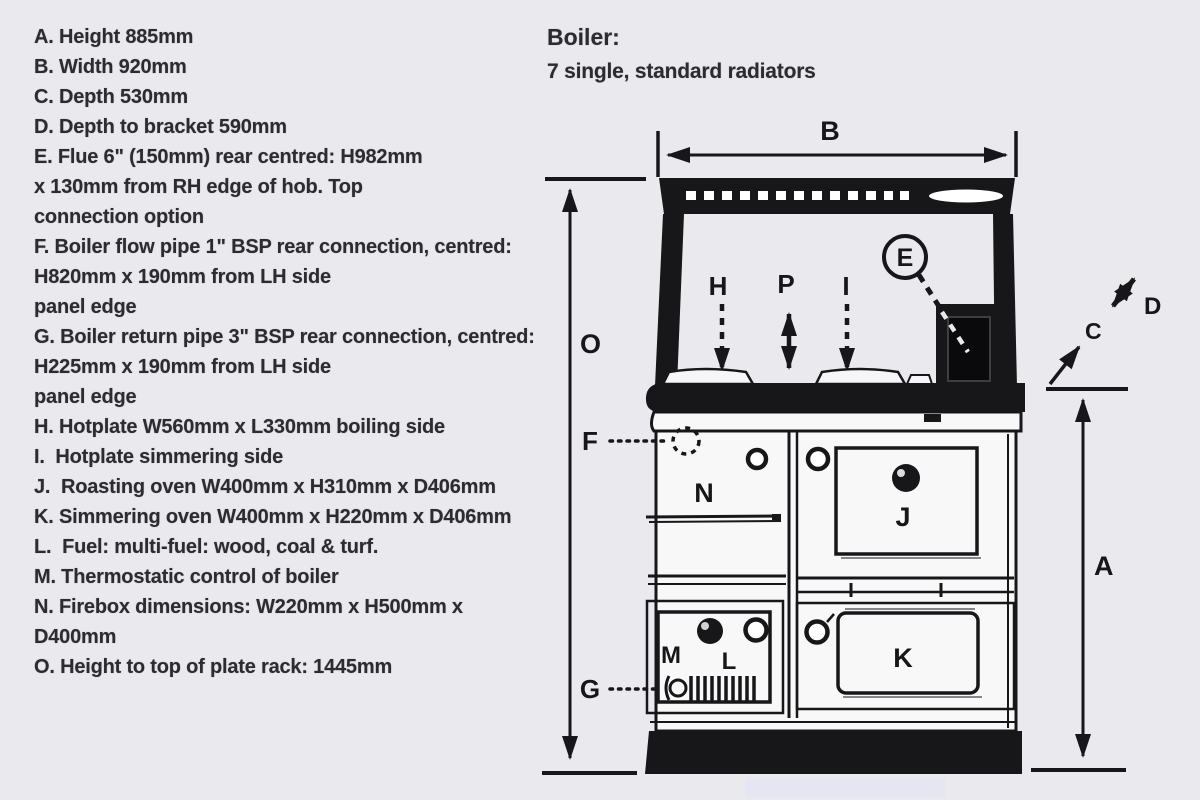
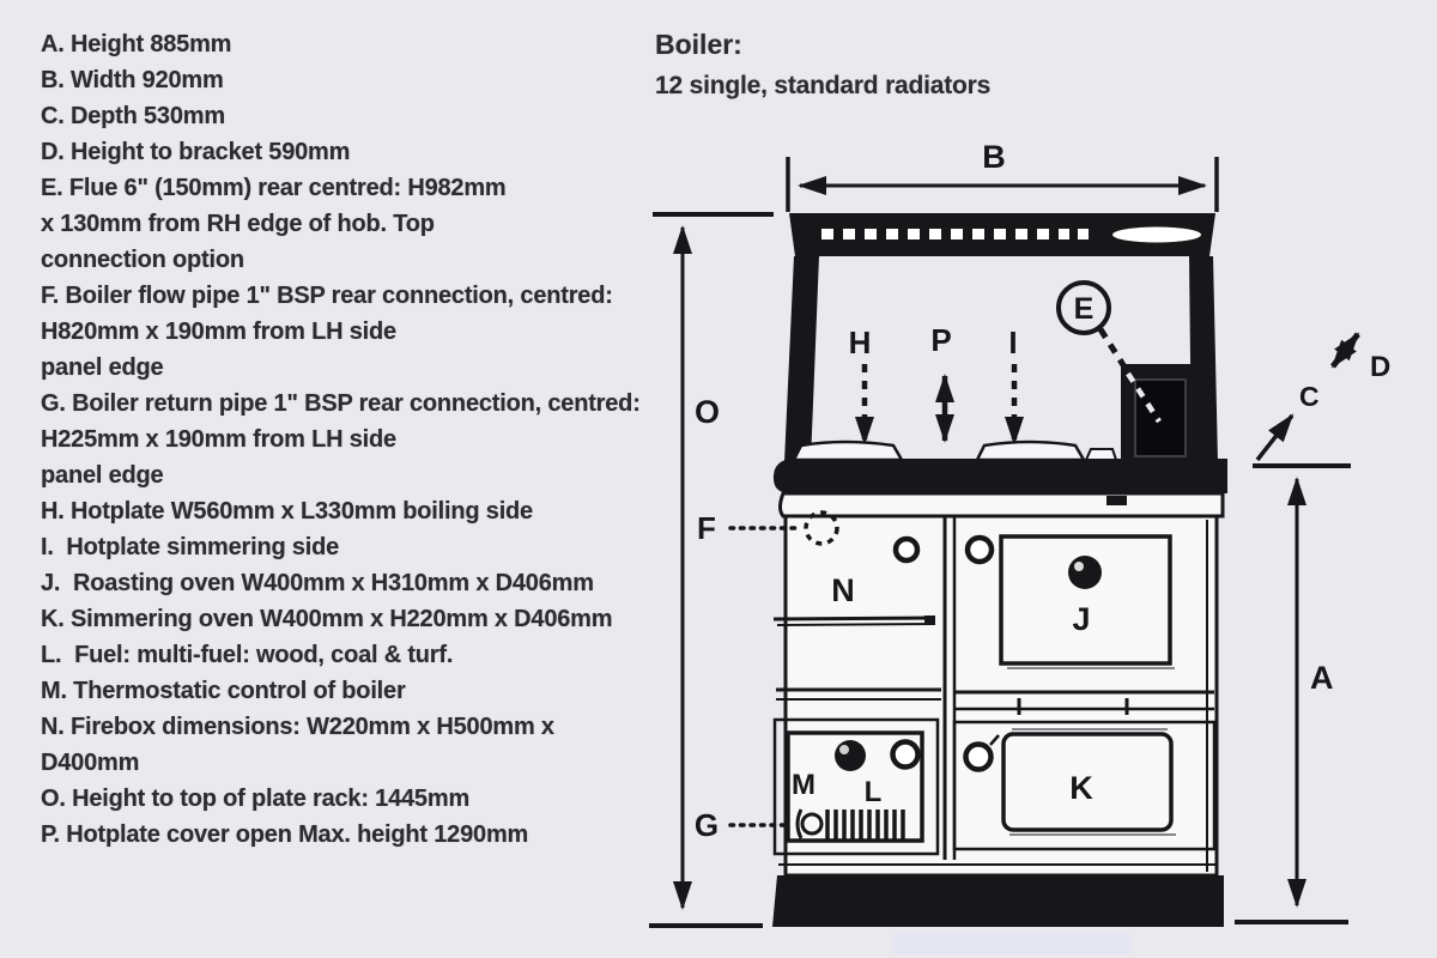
  A. Height 885mm
  B. Width 920mm
  C. Depth 530mm
- D. Depth to bracket 590mm
+ D. Height to bracket 590mm
  E. Flue 6" (150mm) rear centred: H982mm
  x 130mm from RH edge of hob. Top
  connection option
  F. Boiler flow pipe 1" BSP rear connection, centred:
  H820mm x 190mm from LH side
  panel edge
- G. Boiler return pipe 3" BSP rear connection, centred:
+ G. Boiler return pipe 1" BSP rear connection, centred:
  H225mm x 190mm from LH side
  panel edge
  H. Hotplate W560mm x L330mm boiling side
  I. Hotplate simmering side
  J. Roasting oven W400mm x H310mm x D406mm
  K. Simmering oven W400mm x H220mm x D406mm
  L. Fuel: multi-fuel: wood, coal & turf.
  M. Thermostatic control of boiler
  N. Firebox dimensions: W220mm x H500mm x
  D400mm
  O. Height to top of plate rack: 1445mm
+ P. Hotplate cover open Max. height 1290mm
  Boiler:
- 7 single, standard radiators
+ 12 single, standard radiators
  B
  O
  E
  H
  P
  I
  F
  N
  J
  M
  L
  G
  K
  A
  C
  D
